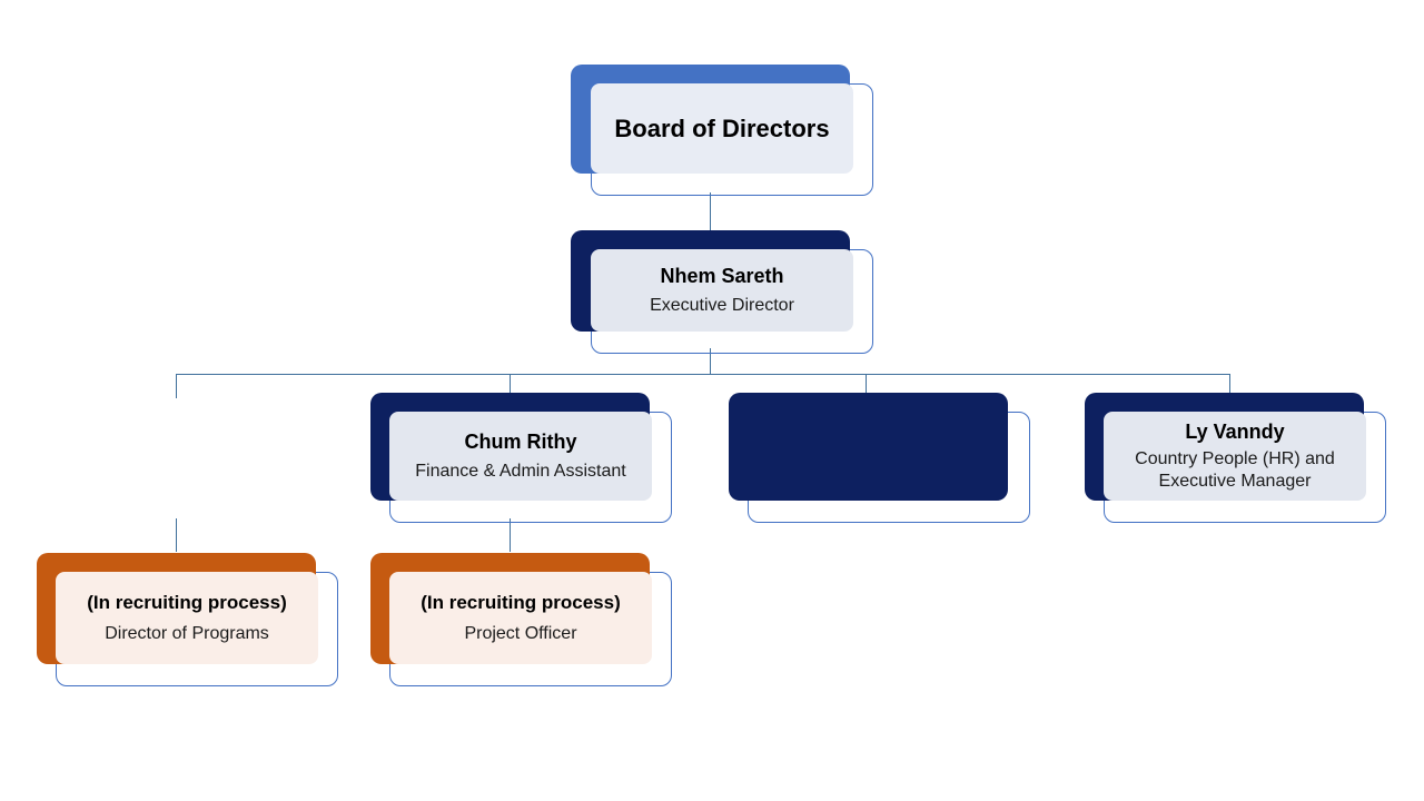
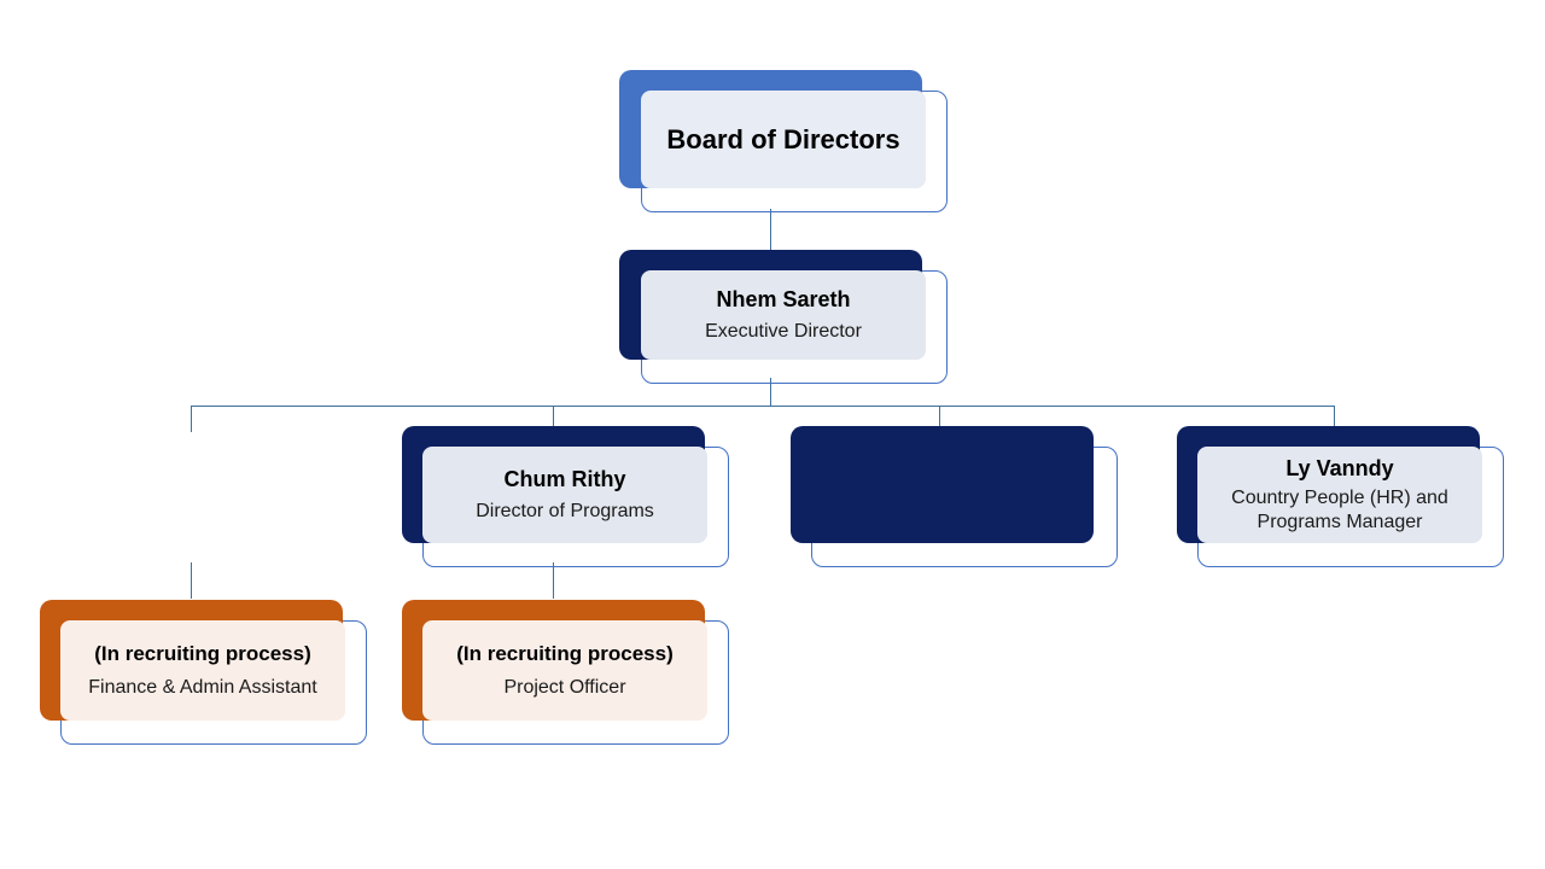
  Board of Directors
  Nhem Sareth
  Executive Director
  Chum Rithy
- Finance & Admin Assistant
+ Director of Programs
  Ly Vanndy
- Country People (HR) and Executive Manager
+ Country People (HR) and Programs Manager
  (In recruiting process)
- Director of Programs
+ Finance & Admin Assistant
  (In recruiting process)
  Project Officer
